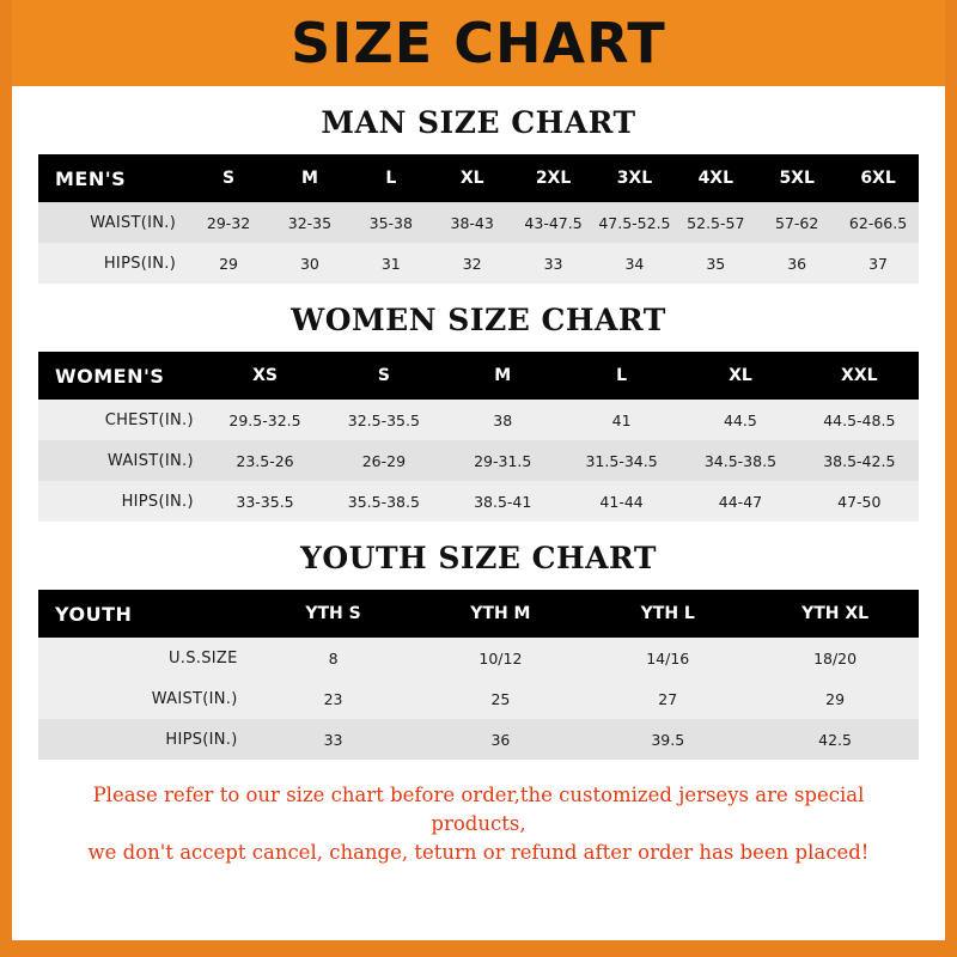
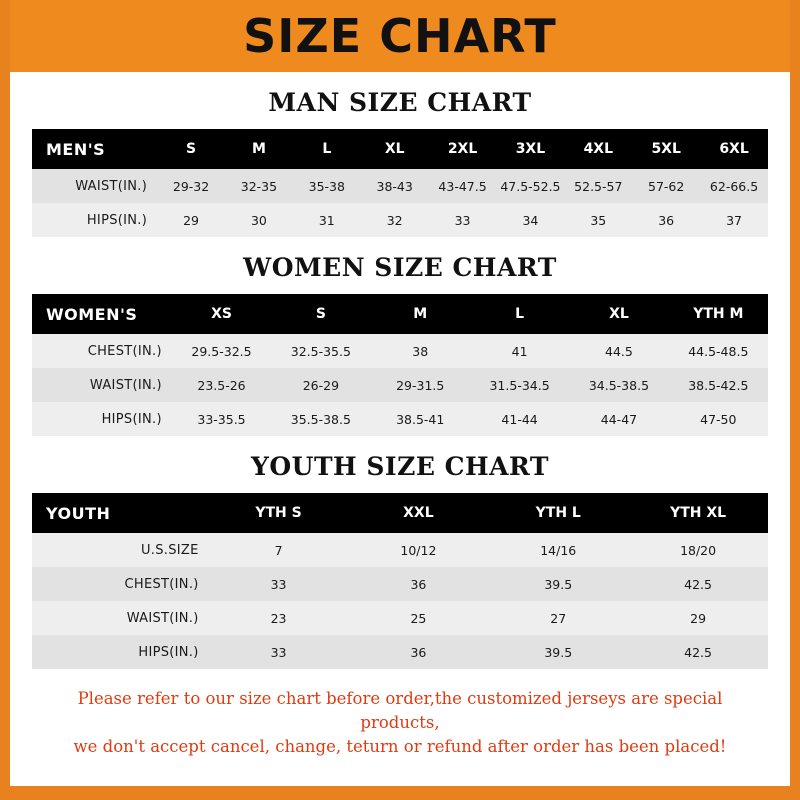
  SIZE CHART
  MAN SIZE CHART
  MEN'S	S	M	L	XL	2XL	3XL	4XL	5XL	6XL
  WAIST(IN.)	29-32	32-35	35-38	38-43	43-47.5	47.5-52.5	52.5-57	57-62	62-66.5
  HIPS(IN.)	29	30	31	32	33	34	35	36	37
  WOMEN SIZE CHART
- WOMEN'S	XS	S	M	L	XL	XXL
+ WOMEN'S	XS	S	M	L	XL	YTH M
  CHEST(IN.)	29.5-32.5	32.5-35.5	38	41	44.5	44.5-48.5
  WAIST(IN.)	23.5-26	26-29	29-31.5	31.5-34.5	34.5-38.5	38.5-42.5
  HIPS(IN.)	33-35.5	35.5-38.5	38.5-41	41-44	44-47	47-50
  YOUTH SIZE CHART
- YOUTH	YTH S	YTH M	YTH L	YTH XL
+ YOUTH	YTH S	XXL	YTH L	YTH XL
- U.S.SIZE	8	10/12	14/16	18/20
+ U.S.SIZE	7	10/12	14/16	18/20
+ CHEST(IN.)	33	36	39.5	42.5
  WAIST(IN.)	23	25	27	29
  HIPS(IN.)	33	36	39.5	42.5
  Please refer to our size chart before order,the customized jerseys are special products,
  we don't accept cancel, change, teturn or refund after order has been placed!
